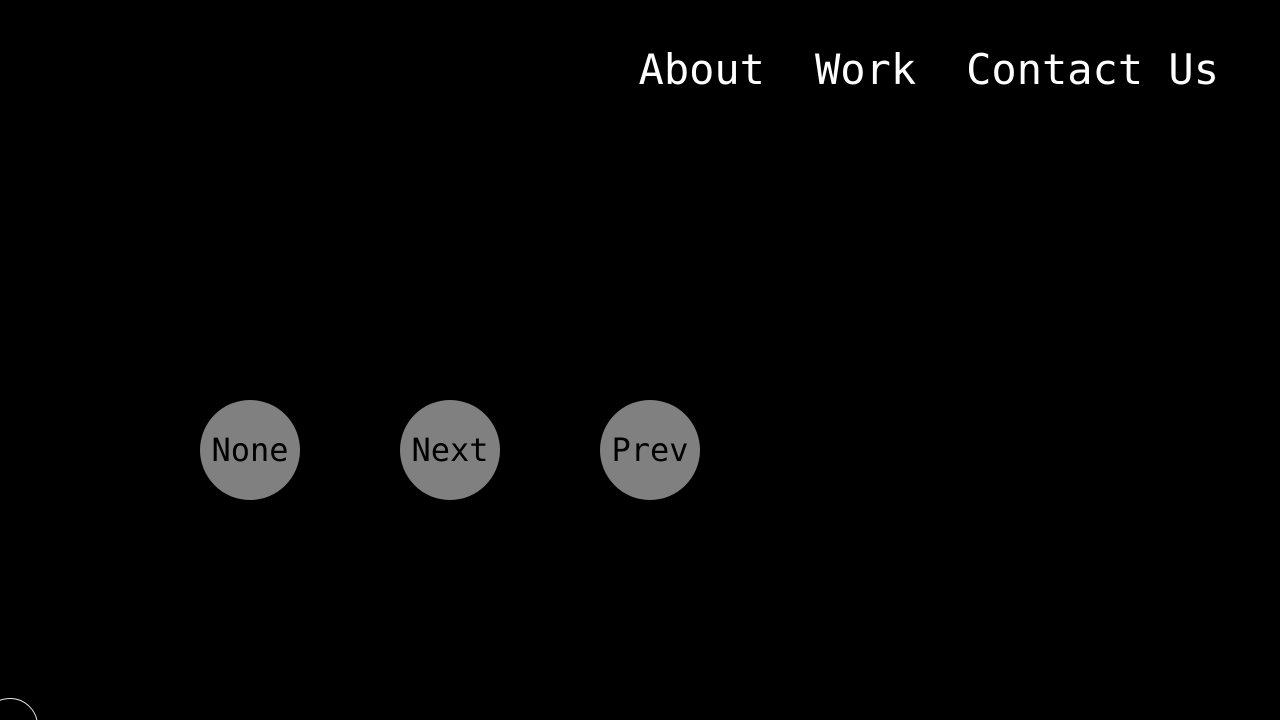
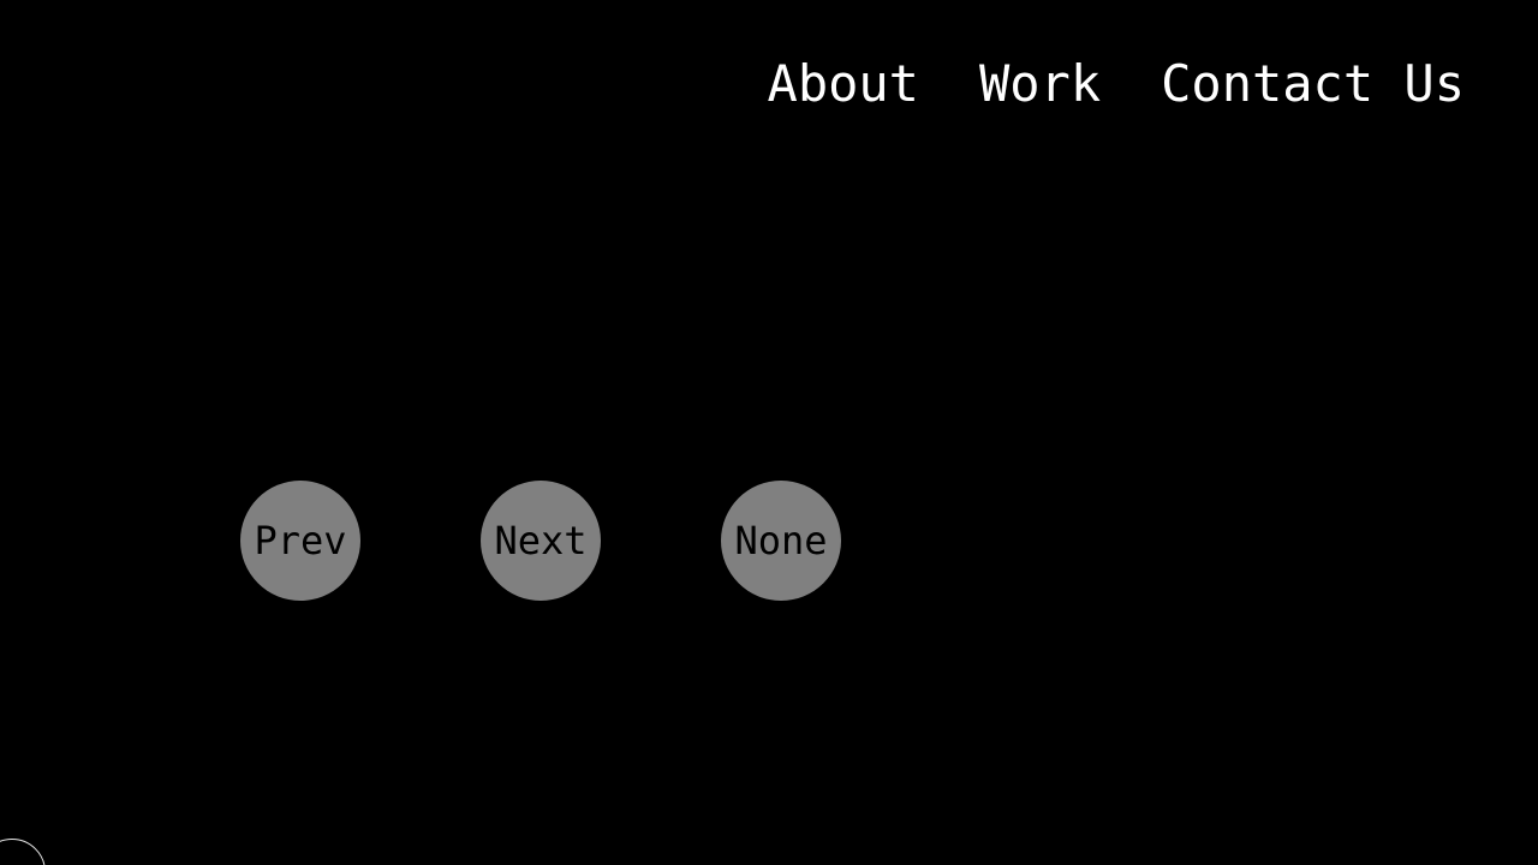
  About
  Work
  Contact Us
- None
+ Prev
  Next
- Prev
+ None
